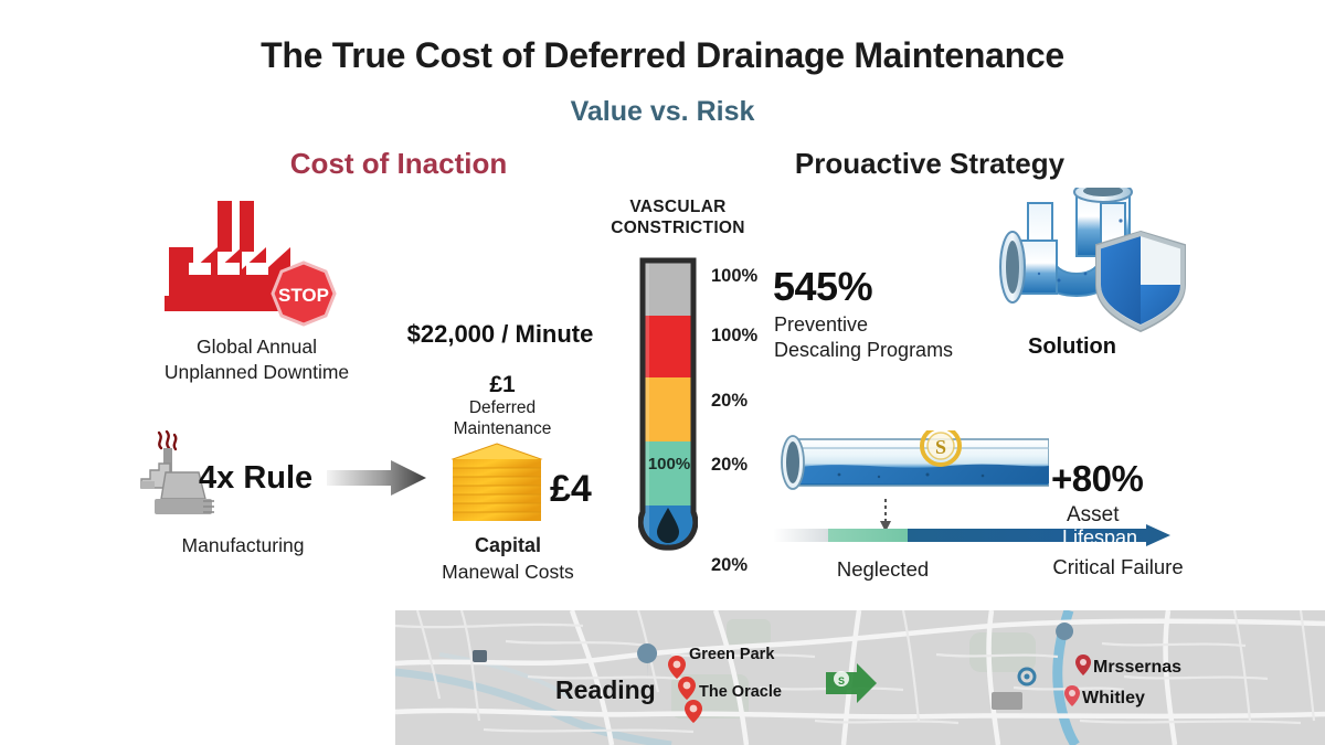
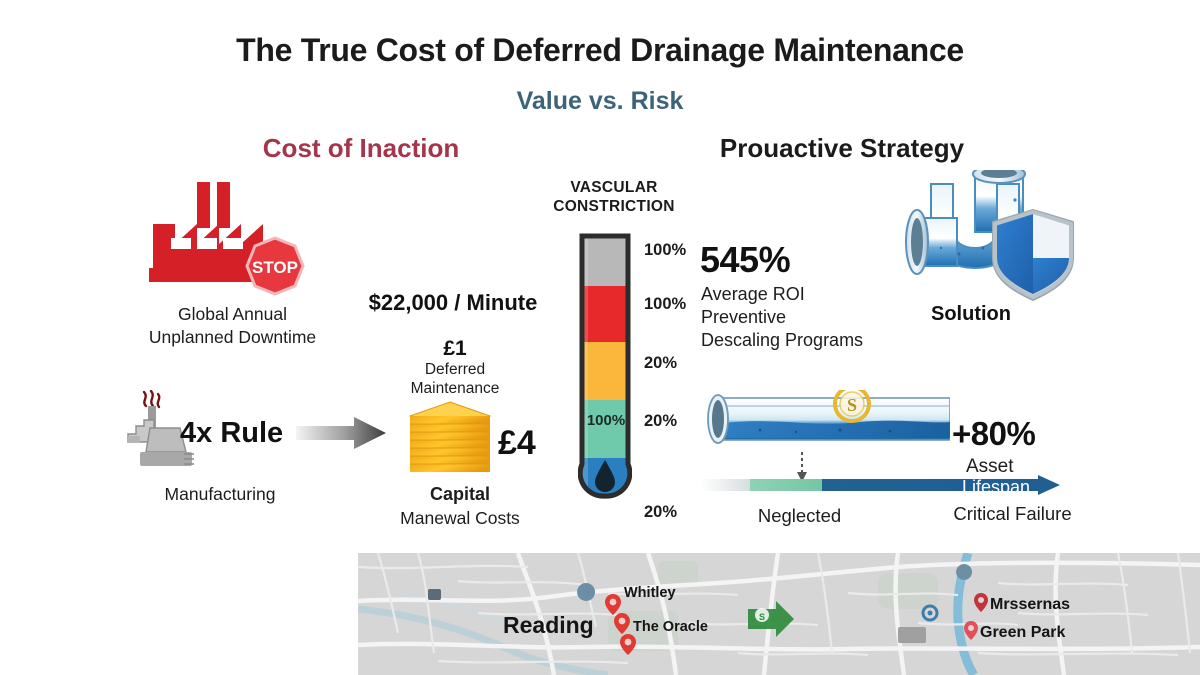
  The True Cost of Deferred Drainage Maintenance
  Value vs. Risk
  Cost of Inaction
  Prouactive Strategy
  STOP
  Global Annual
  Unplanned Downtime
  4x Rule
  Manufacturing
  $22,000 / Minute
  £1
  Deferred
  Maintenance
  £4
  Capital
  Manewal Costs
  VASCULAR
  CONSTRICTION
  100%
  100%
  100%
  20%
  20%
  20%
  545%
+ Average ROI
  Preventive
  Descaling Programs
  Solution
  S
  +80%
  Asset
  Lifespan
  Neglected
  Critical Failure
  S
  Reading
- Green Park
+ Whitley
  The Oracle
  Mrssernas
- Whitley
+ Green Park
